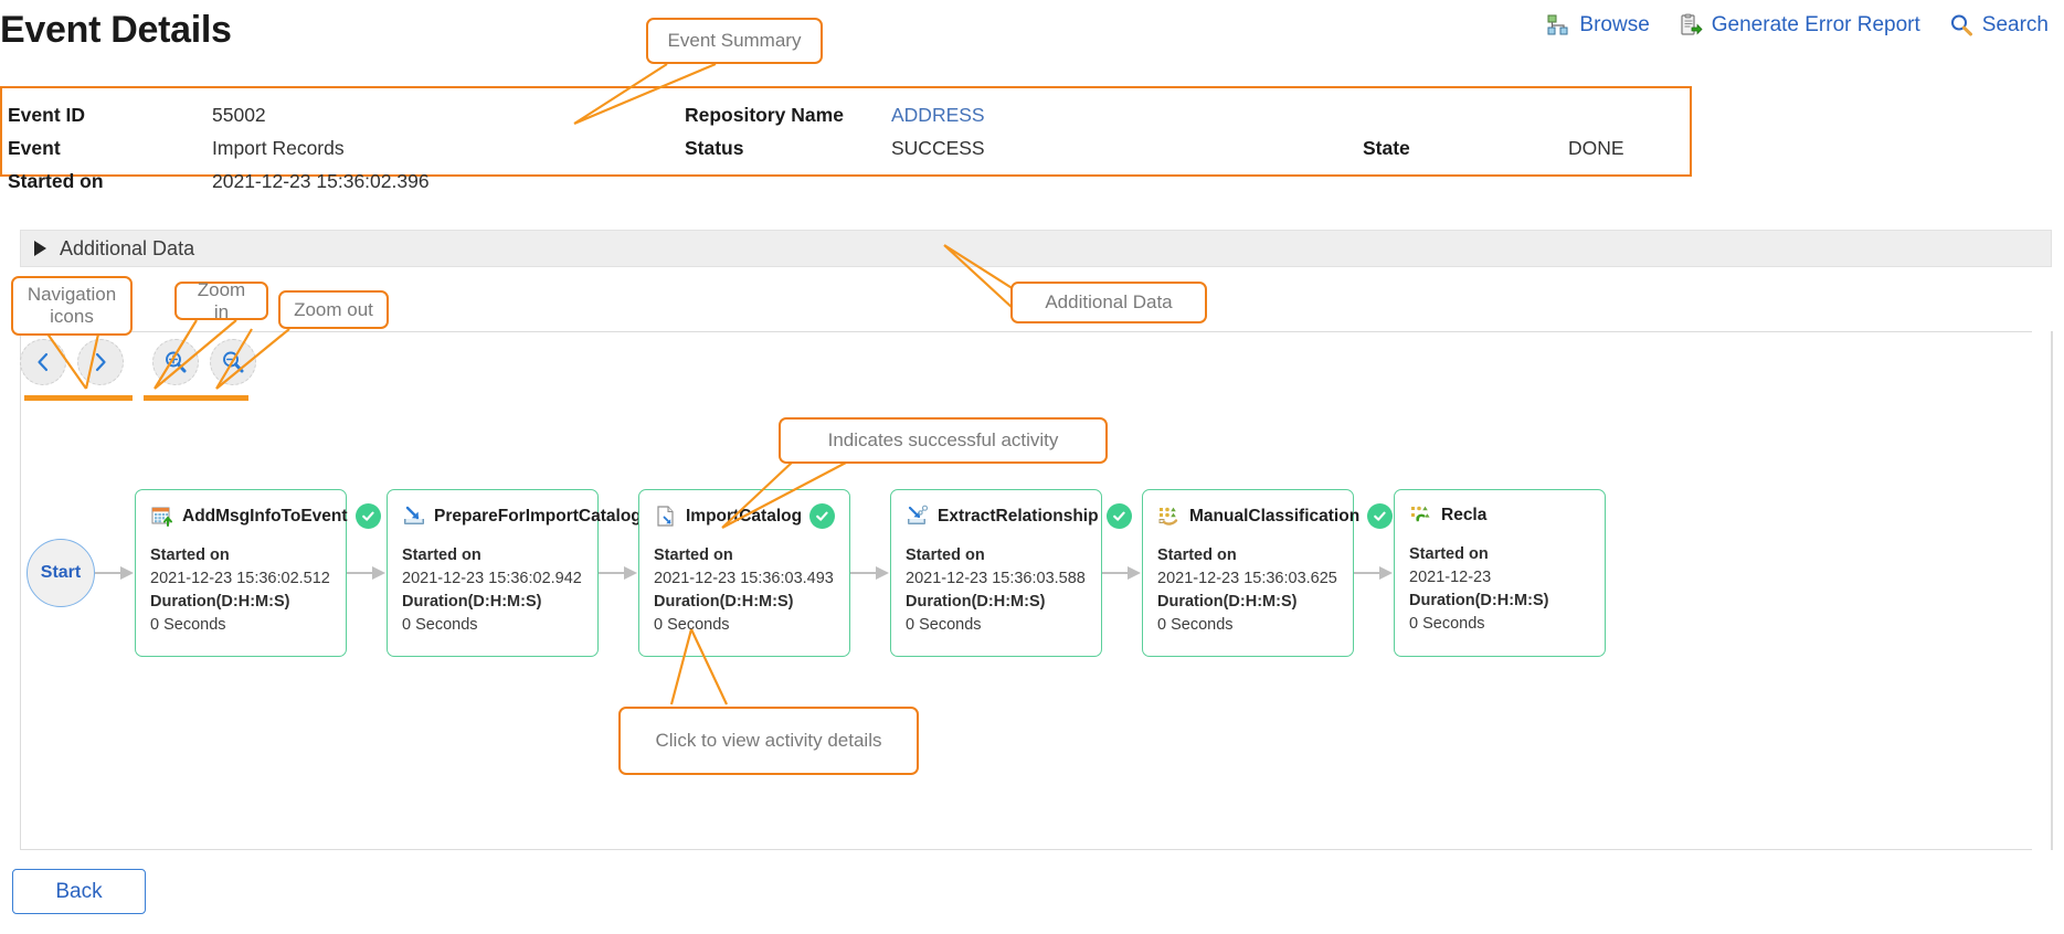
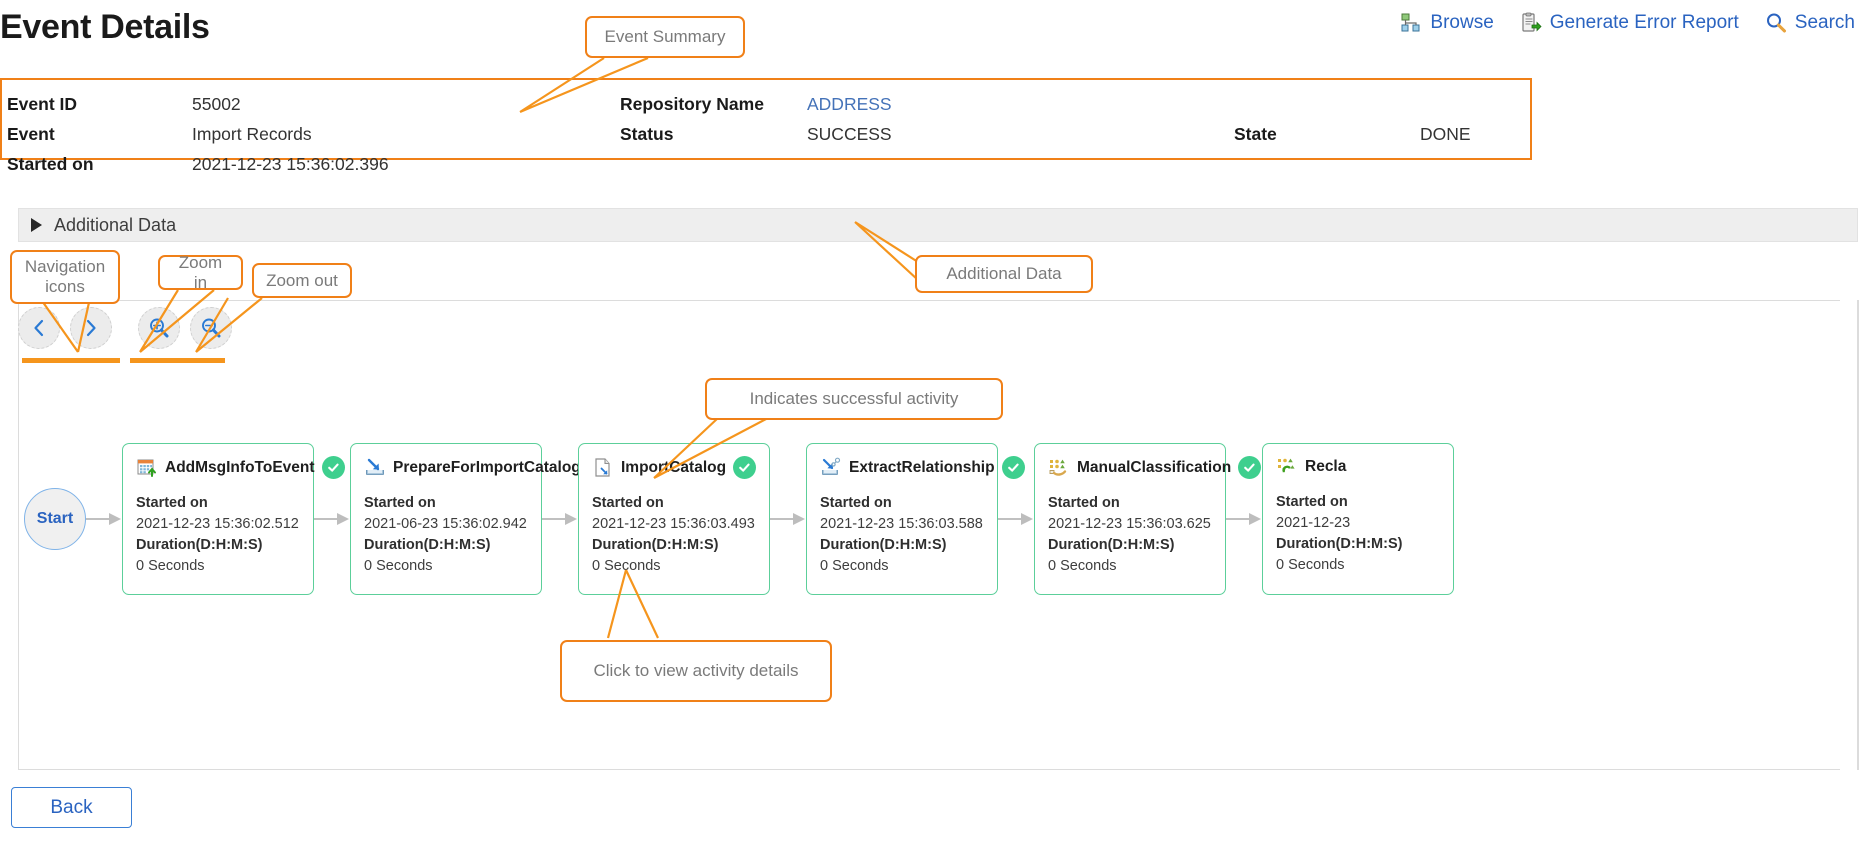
  Event Details
  Browse
  Generate Error Report
  Search
  Event ID
  55002
  Event
  Import Records
  Started on
  2021-12-23 15:36:02.396
  Repository Name
  ADDRESS
  Status
  SUCCESS
  State
  DONE
  Additional Data
  Start
  AddMsgInfoToEvent
  Started on
  2021-12-23 15:36:02.512
  Duration(D:H:M:S)
  0 Seconds
  PrepareForImportCatalog
  Started on
- 2021-12-23 15:36:02.942
+ 2021-06-23 15:36:02.942
  Duration(D:H:M:S)
  0 Seconds
  Imporatalog
  Started on
  2021-12-23 15:36:03.493
  Duration(D:H:M:S)
  0 Seconds
  ExtractRelationship
  Started on
  2021-12-23 15:36:03.588
  Duration(D:H:M:S)
  0 Seconds
  ManualClassification
  Started on
  2021-12-23 15:36:03.625
  Duration(D:H:M:S)
  0 Seconds
  Recla
  Started on
  2021-12-23
  Duration(D:H:M:S)
  0 Seconds
  Back
  Event Summary
  Navigation
  icons
  Zoom in
  Zoom out
  Additional Data
  Indicates successful activity
  Click to view activity details
